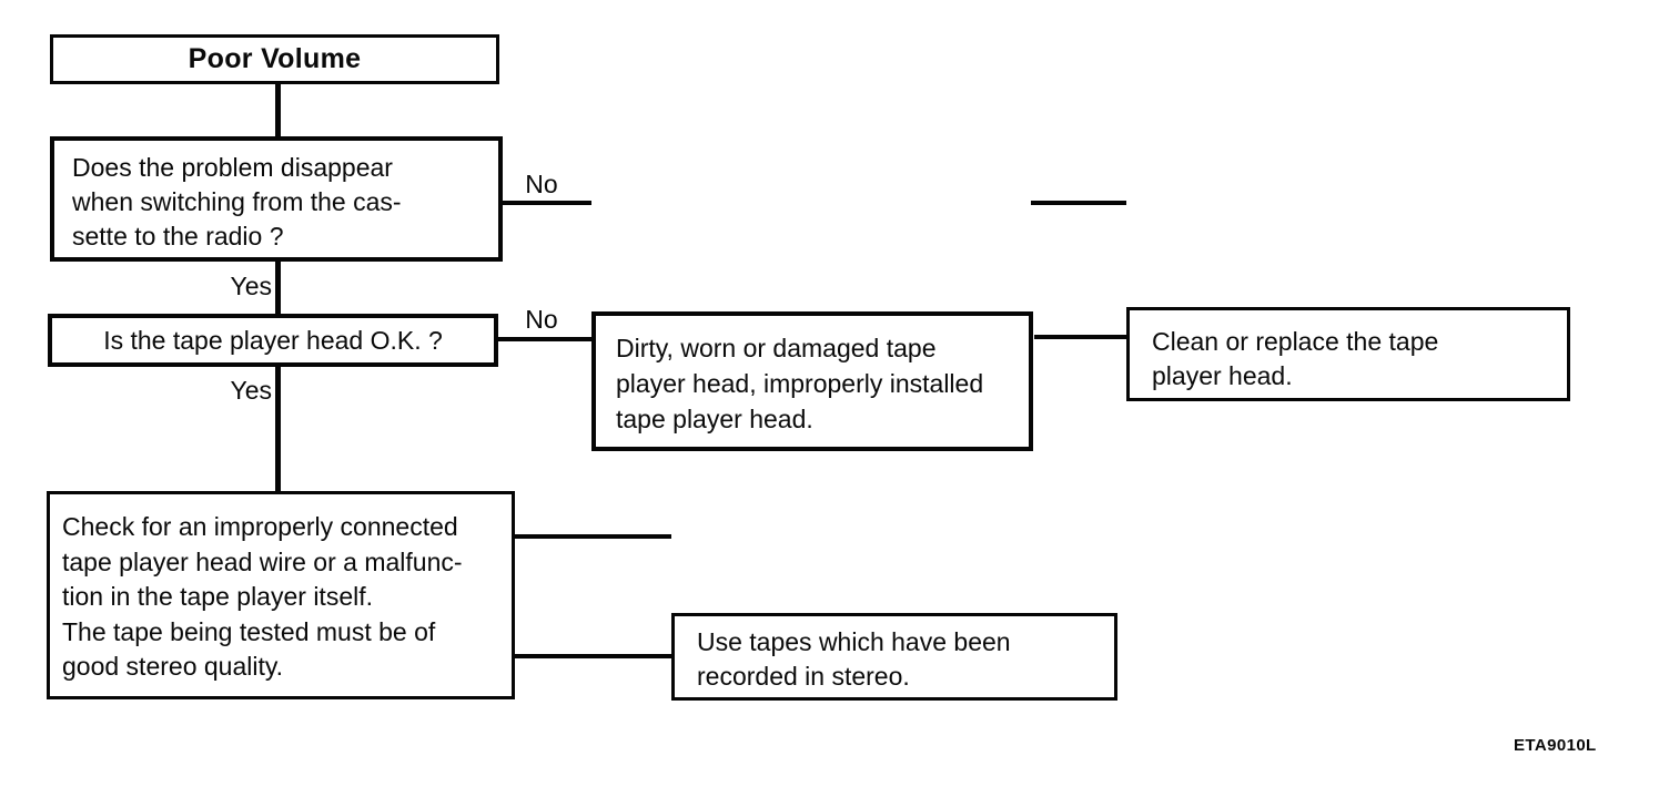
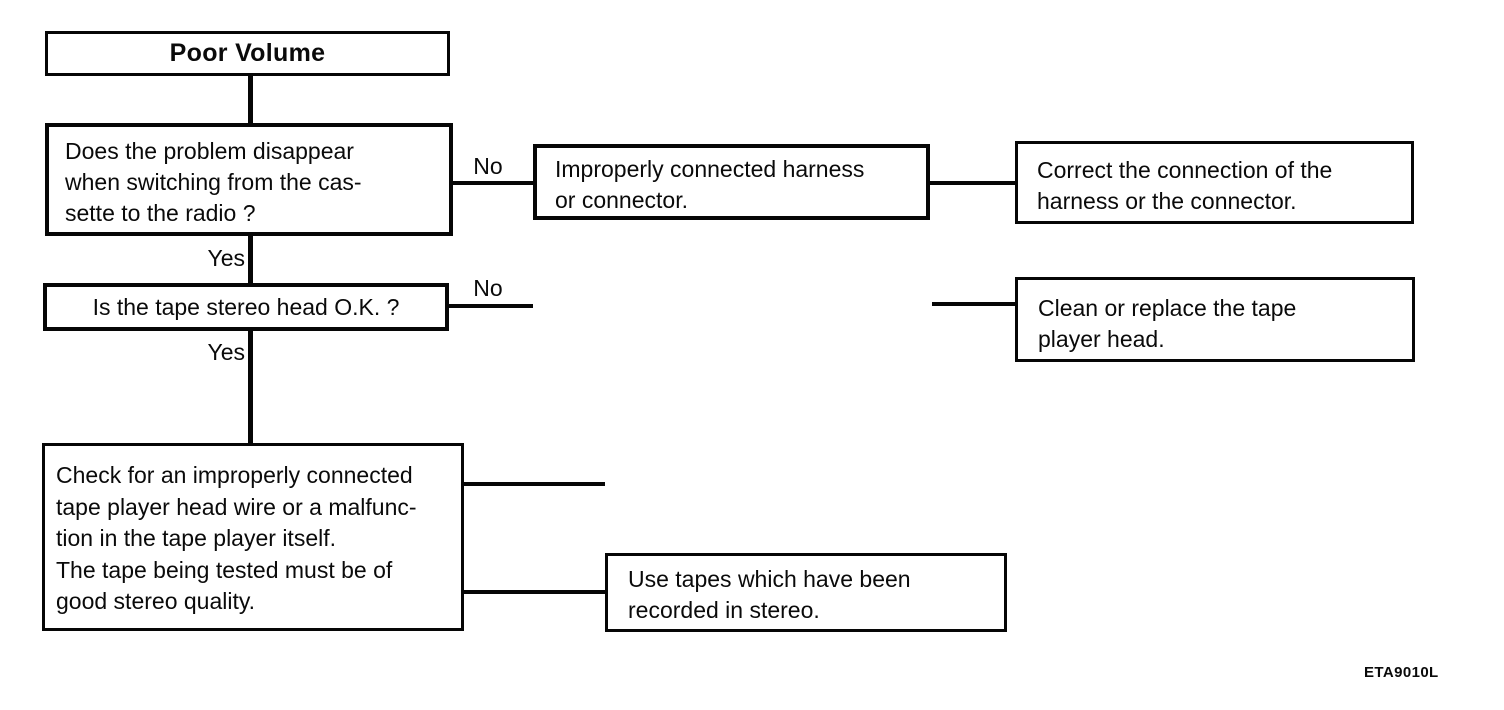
  Poor Volume
  Does the problem disappear
  when switching from the cas-
  sette to the radio ?
  No
+ Improperly connected harness
+ or connector.
+ Correct the connection of the
+ harness or the connector.
  Yes
- Is the tape player head O.K. ?
+ Is the tape stereo head O.K. ?
  No
- Dirty, worn or damaged tape
- player head, improperly installed
- tape player head.
  Clean or replace the tape
  player head.
  Yes
  Check for an improperly connected
  tape player head wire or a malfunc-
  tion in the tape player itself.
  The tape being tested must be of
  good stereo quality.
  Use tapes which have been
  recorded in stereo.
  ETA9010L
